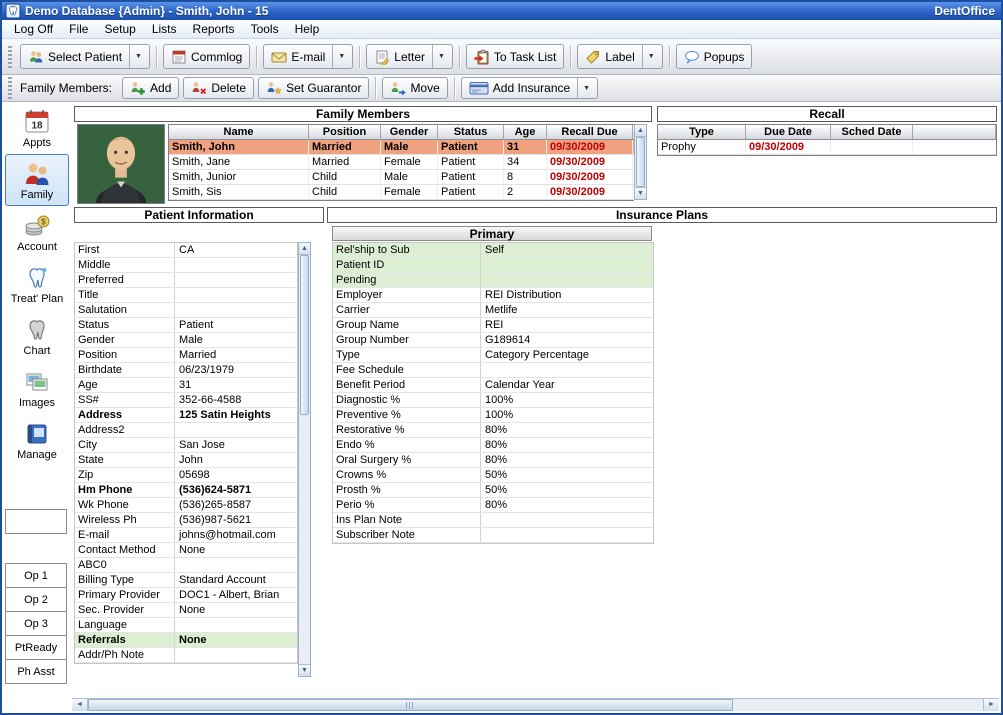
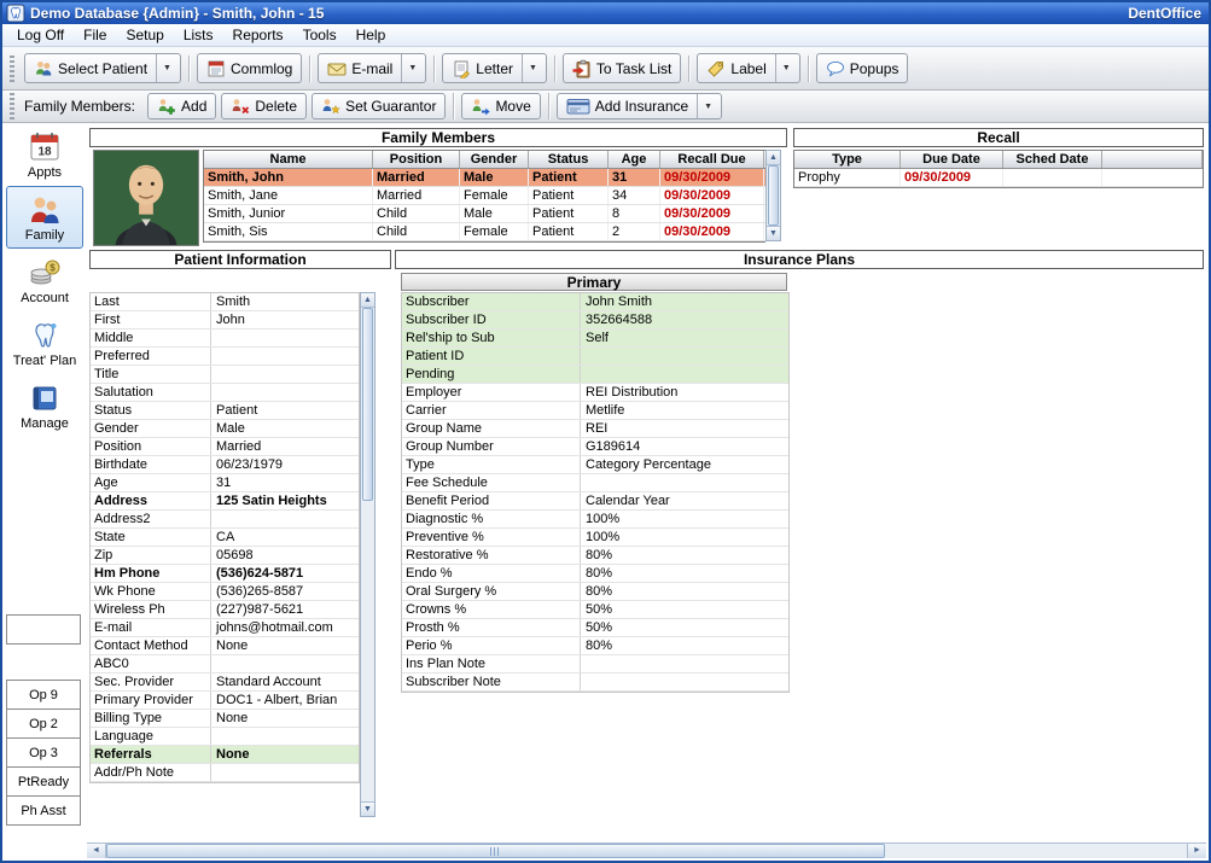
  Demo Database {Admin} - Smith, John - 15
  DentOffice
  Log Off
  File
  Setup
  Lists
  Reports
  Tools
  Help
  Select Patient
  Commlog
  E-mail
  Letter
  To Task List
  Label
  Popups
  Family Members:
  Add
  Delete
  Set Guarantor
  Move
  Add Insurance
  18
  Appts
  Family
  $
  Account
  Treat' Plan
- Chart
- Images
  Manage
- Op 1
+ Op 9
  Op 2
  Op 3
  PtReady
  Ph Asst
  Family Members
  Name
  Position
  Gender
  Status
  Age
  Recall Due
  Smith, John
  Married
  Male
  Patient
  31
  09/30/2009
  Smith, Jane
  Married
  Female
  Patient
  34
  09/30/2009
  Smith, Junior
  Child
  Male
  Patient
  8
  09/30/2009
  Smith, Sis
  Child
  Female
  Patient
  2
  09/30/2009
  Recall
  Type
  Due Date
  Sched Date
  Prophy
  09/30/2009
  Patient Information
+ Last
+ Smith
  First
- CA
+ John
  Middle
  Preferred
  Title
  Salutation
  Status
  Patient
  Gender
  Male
  Position
  Married
  Birthdate
  06/23/1979
  Age
  31
- SS#
- 352-66-4588
  Address
  125 Satin Heights
  Address2
- City
- San Jose
  State
- John
+ CA
  Zip
  05698
  Hm Phone
  (536)624-5871
  Wk Phone
  (536)265-8587
  Wireless Ph
- (536)987-5621
+ (227)987-5621
  E-mail
  johns@hotmail.com
  Contact Method
  None
  ABC0
- Billing Type
+ Sec. Provider
  Standard Account
  Primary Provider
  DOC1 - Albert, Brian
- Sec. Provider
+ Billing Type
  None
  Language
  Referrals
  None
  Addr/Ph Note
  Insurance Plans
  Primary
+ Subscriber
+ John Smith
+ Subscriber ID
+ 352664588
  Rel'ship to Sub
  Self
  Patient ID
  Pending
  Employer
  REI Distribution
  Carrier
  Metlife
  Group Name
  REI
  Group Number
  G189614
  Type
  Category Percentage
  Fee Schedule
  Benefit Period
  Calendar Year
  Diagnostic %
  100%
  Preventive %
  100%
  Restorative %
  80%
  Endo %
  80%
  Oral Surgery %
  80%
  Crowns %
  50%
  Prosth %
  50%
  Perio %
  80%
  Ins Plan Note
  Subscriber Note
